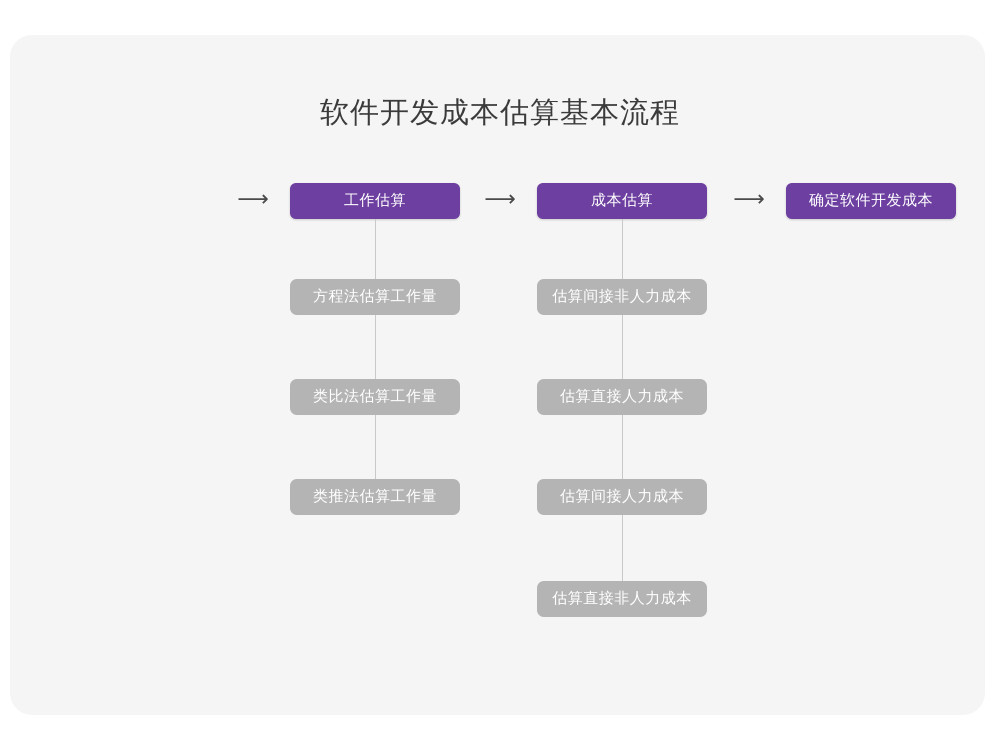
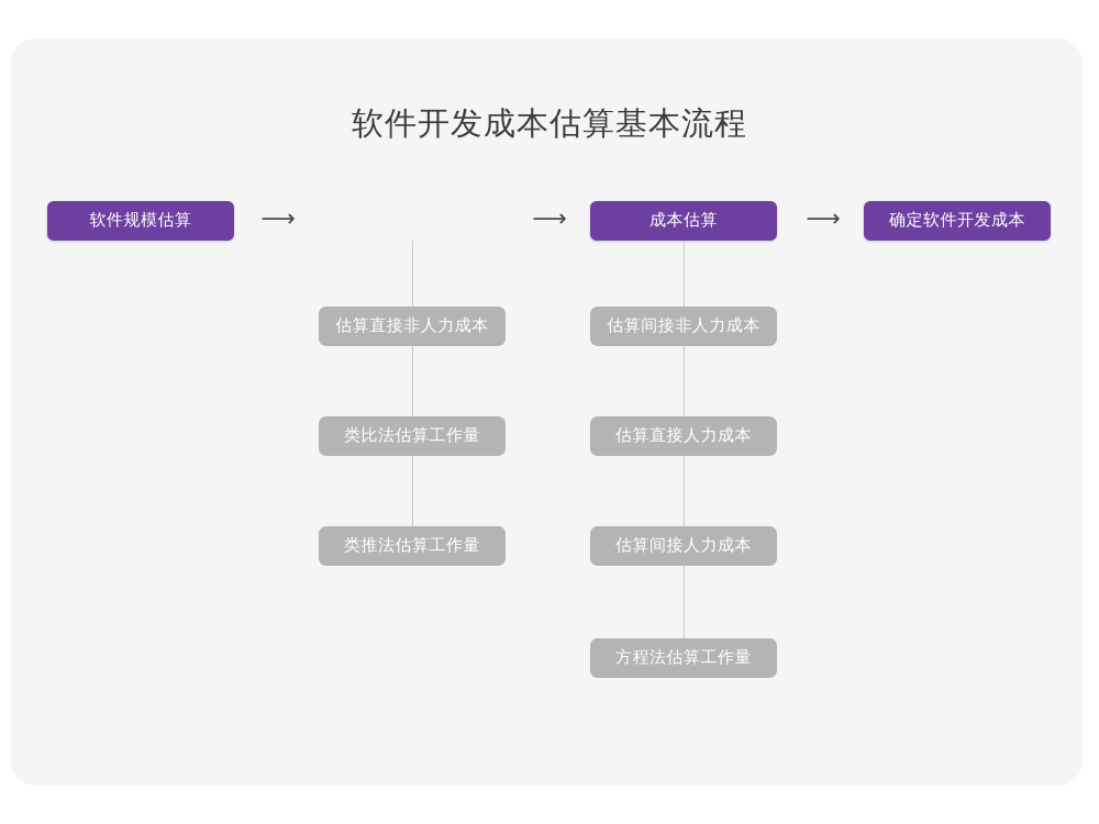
  软件开发成本估算基本流程
+ 软件规模估算
  ⟶
- 工作估算
  ⟶
  成本估算
  ⟶
  确定软件开发成本
- 方程法估算工作量
+ 估算直接非人力成本
  类比法估算工作量
  类推法估算工作量
  估算间接非人力成本
  估算直接人力成本
  估算间接人力成本
- 估算直接非人力成本
+ 方程法估算工作量
